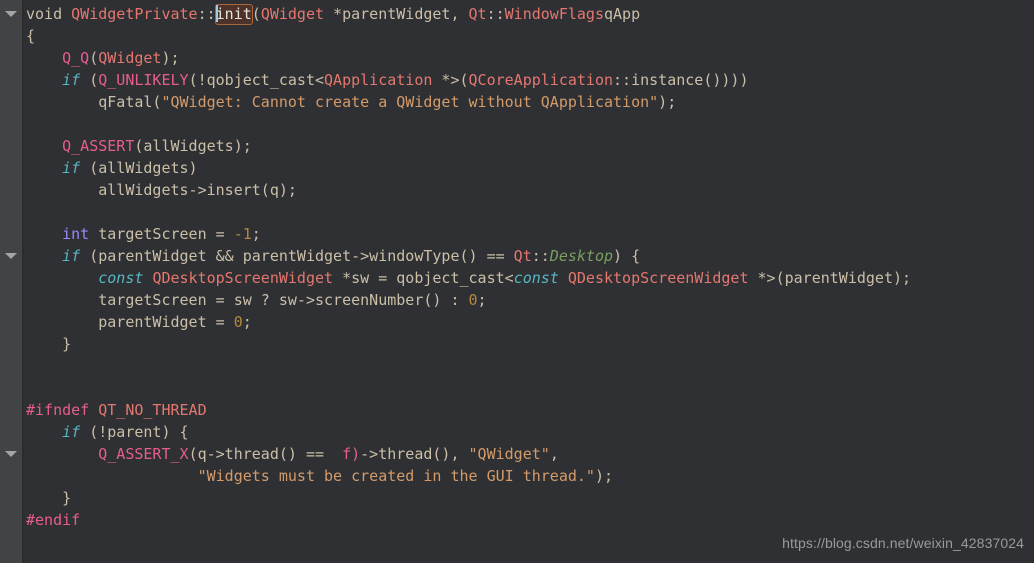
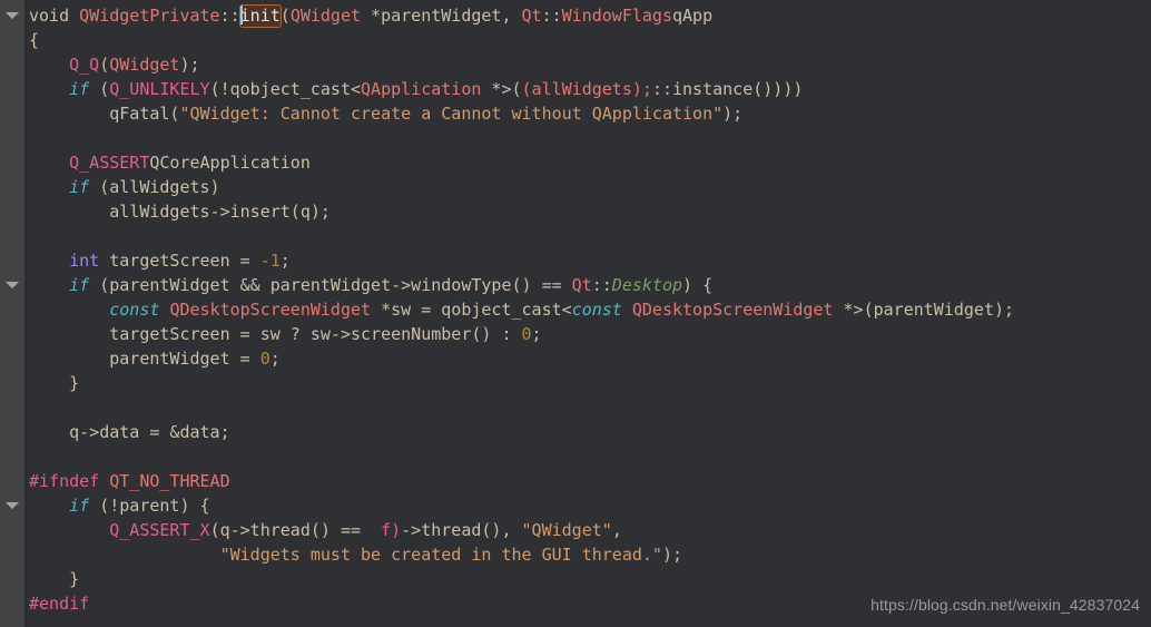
  void QWidgetPrivate::init(QWidget *parentWidget, Qt::WindowFlagsqApp
  {
  Q_Q(QWidget);
- if (Q_UNLIKELY(!qobject_cast<QApplication *>(QCoreApplication::instance())))
+ if (Q_UNLIKELY(!qobject_cast<QApplication *>((allWidgets);::instance())))
- qFatal("QWidget: Cannot create a QWidget without QApplication");
+ qFatal("QWidget: Cannot create a Cannot without QApplication");
- Q_ASSERT(allWidgets);
+ Q_ASSERTQCoreApplication
  if (allWidgets)
  allWidgets->insert(q);
  int targetScreen = -1;
  if (parentWidget && parentWidget->windowType() == Qt::Desktop) {
  const QDesktopScreenWidget *sw = qobject_cast<const QDesktopScreenWidget *>(parentWidget);
  targetScreen = sw ? sw->screenNumber() : 0;
  parentWidget = 0;
  }
+ q->data = &data;
  #ifndef QT_NO_THREAD
  if (!parent) {
  Q_ASSERT_X(q->thread() == f)->thread(), "QWidget",
  "Widgets must be created in the GUI thread.");
  }
  #endif
  https://blog.csdn.net/weixin_42837024
